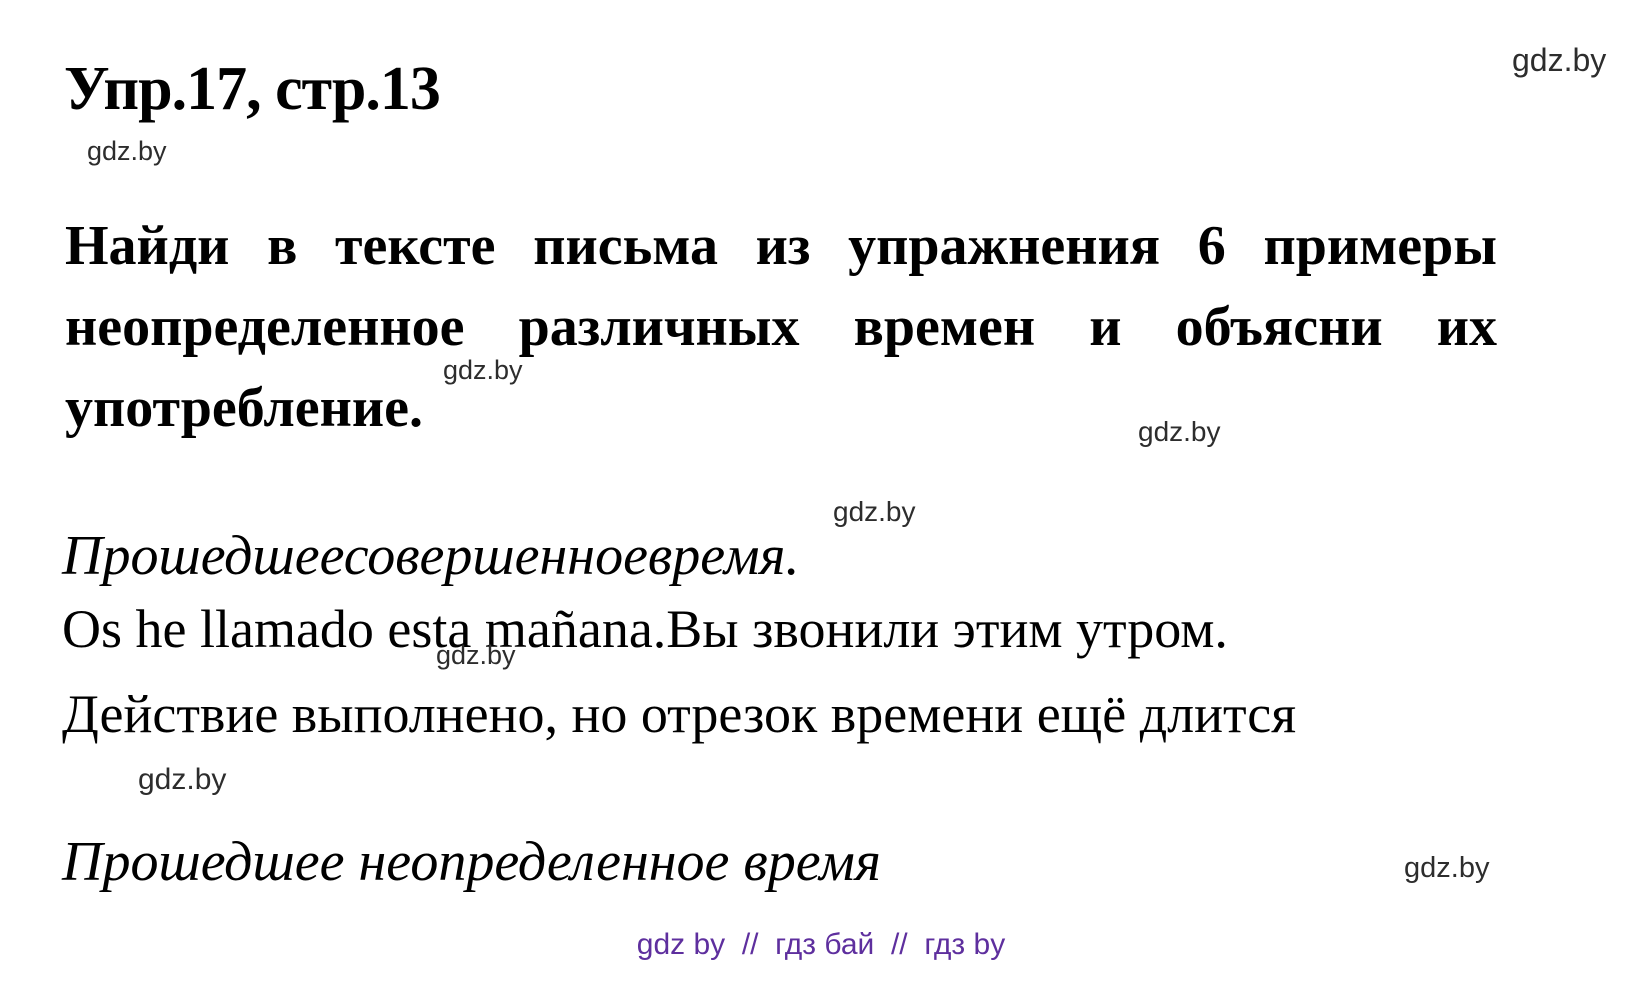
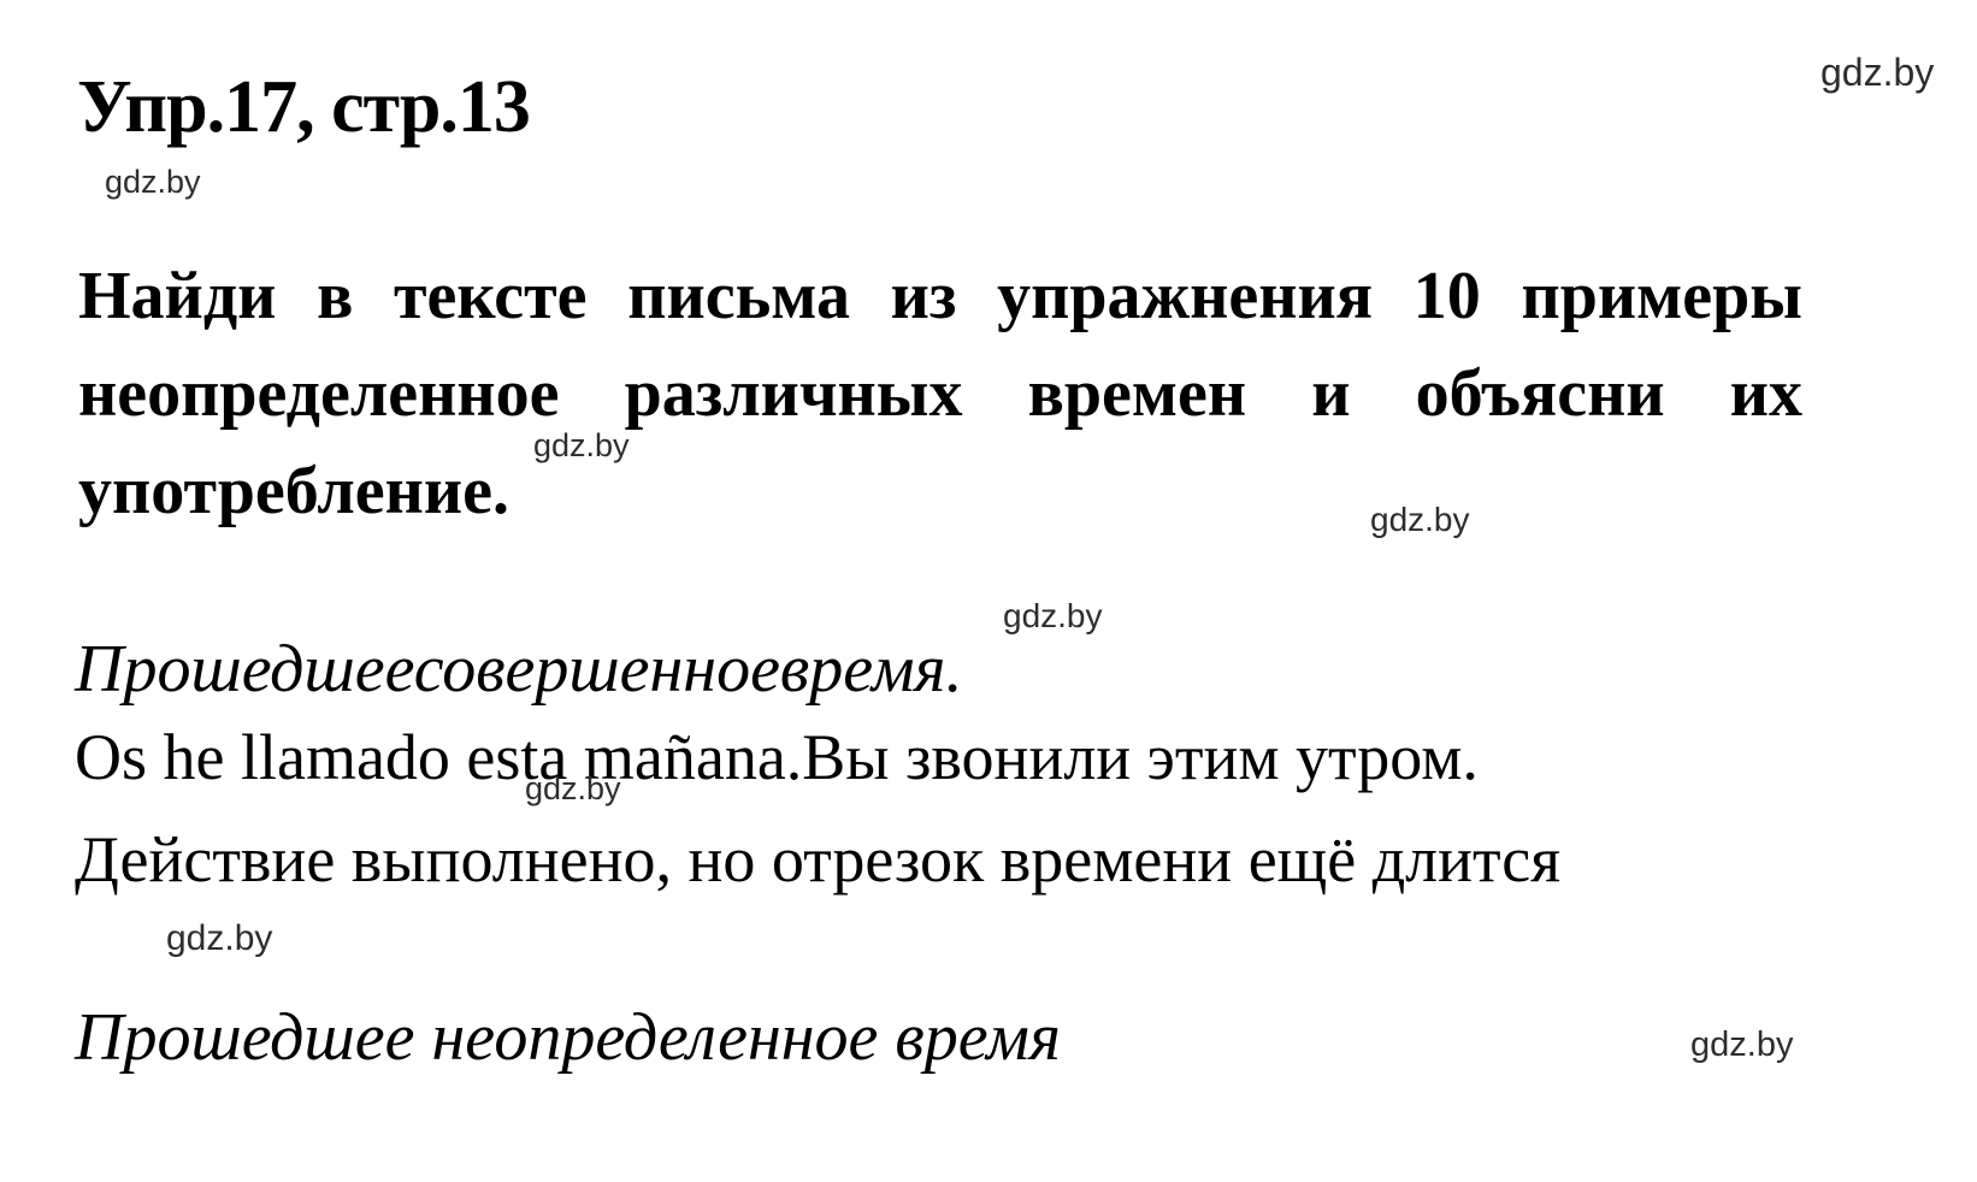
  gdz.by
  Упр.17, стр.13
  gdz.by
- Найди в тексте письма из упражнения 6 примеры
+ Найди в тексте письма из упражнения 10 примеры
  неопределенное различных времен и объясни их
  употребление.
  gdz.by
  gdz.by
  gdz.by
  Прошедшеесовершенноевремя.
  Os he llamado esta mañana.Вы звонили этим утром.
  gdz.by
  Действие выполнено, но отрезок времени ещё длится
  gdz.by
  Прошедшее неопределенное время
  gdz.by
- gdz by // гдз бай // гдз by
